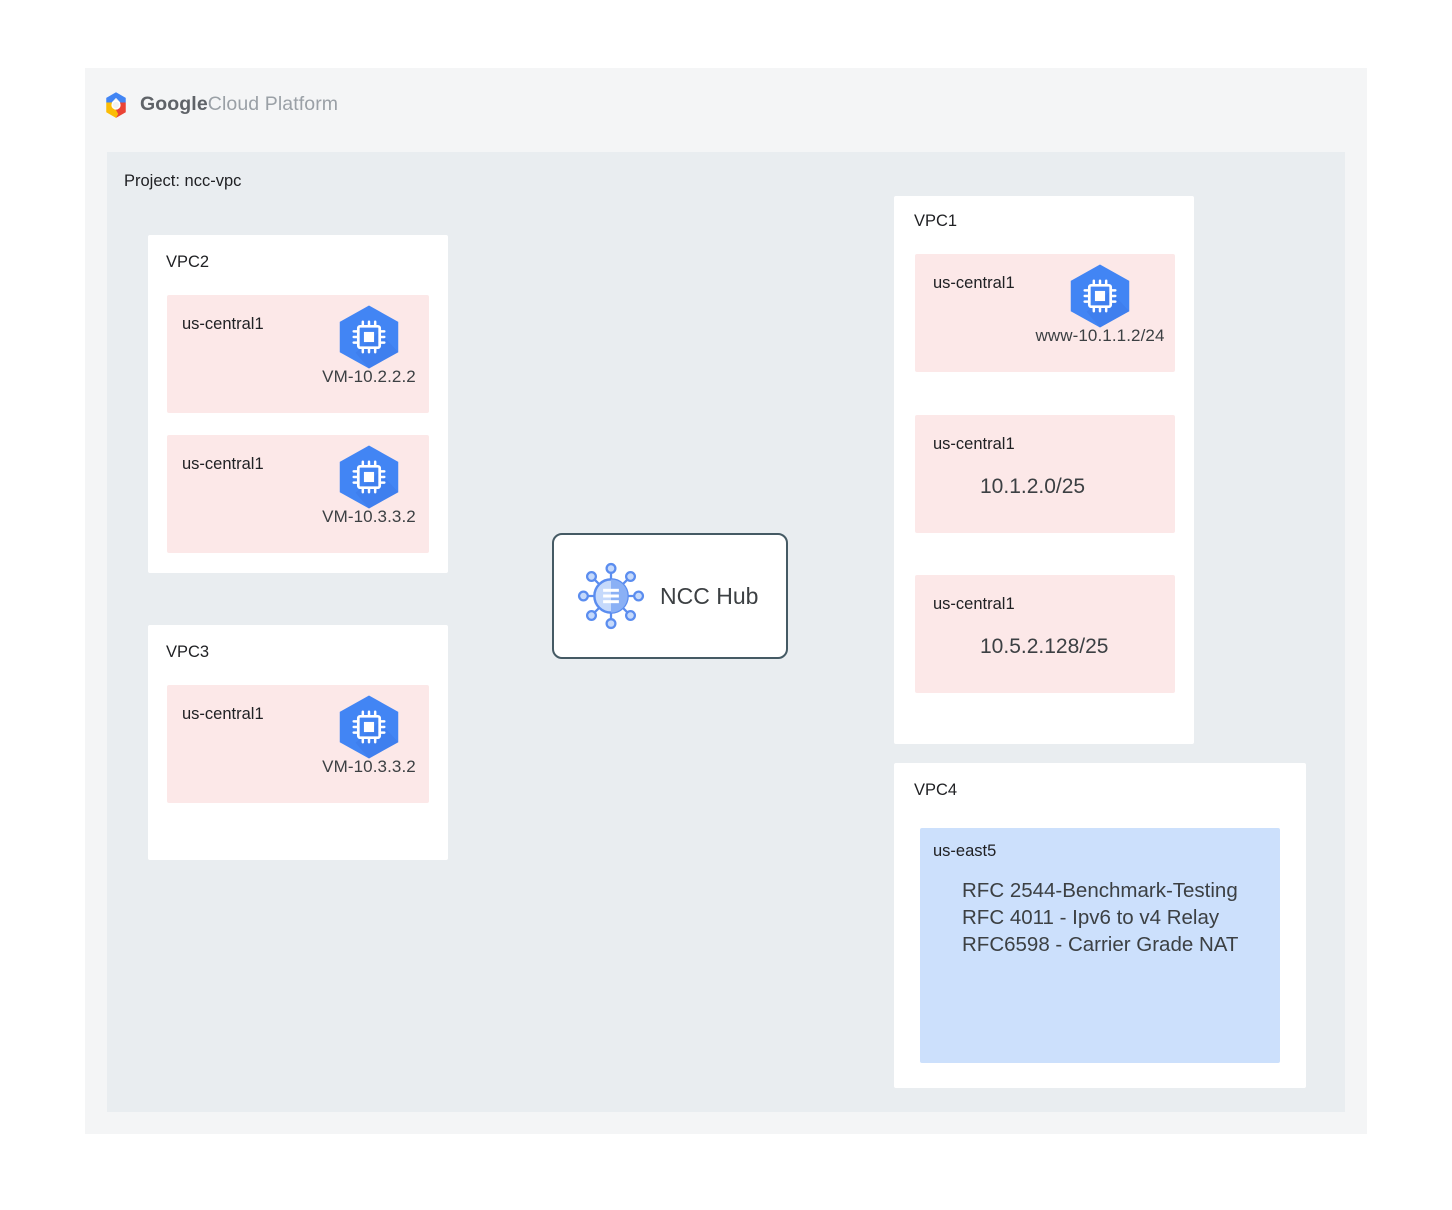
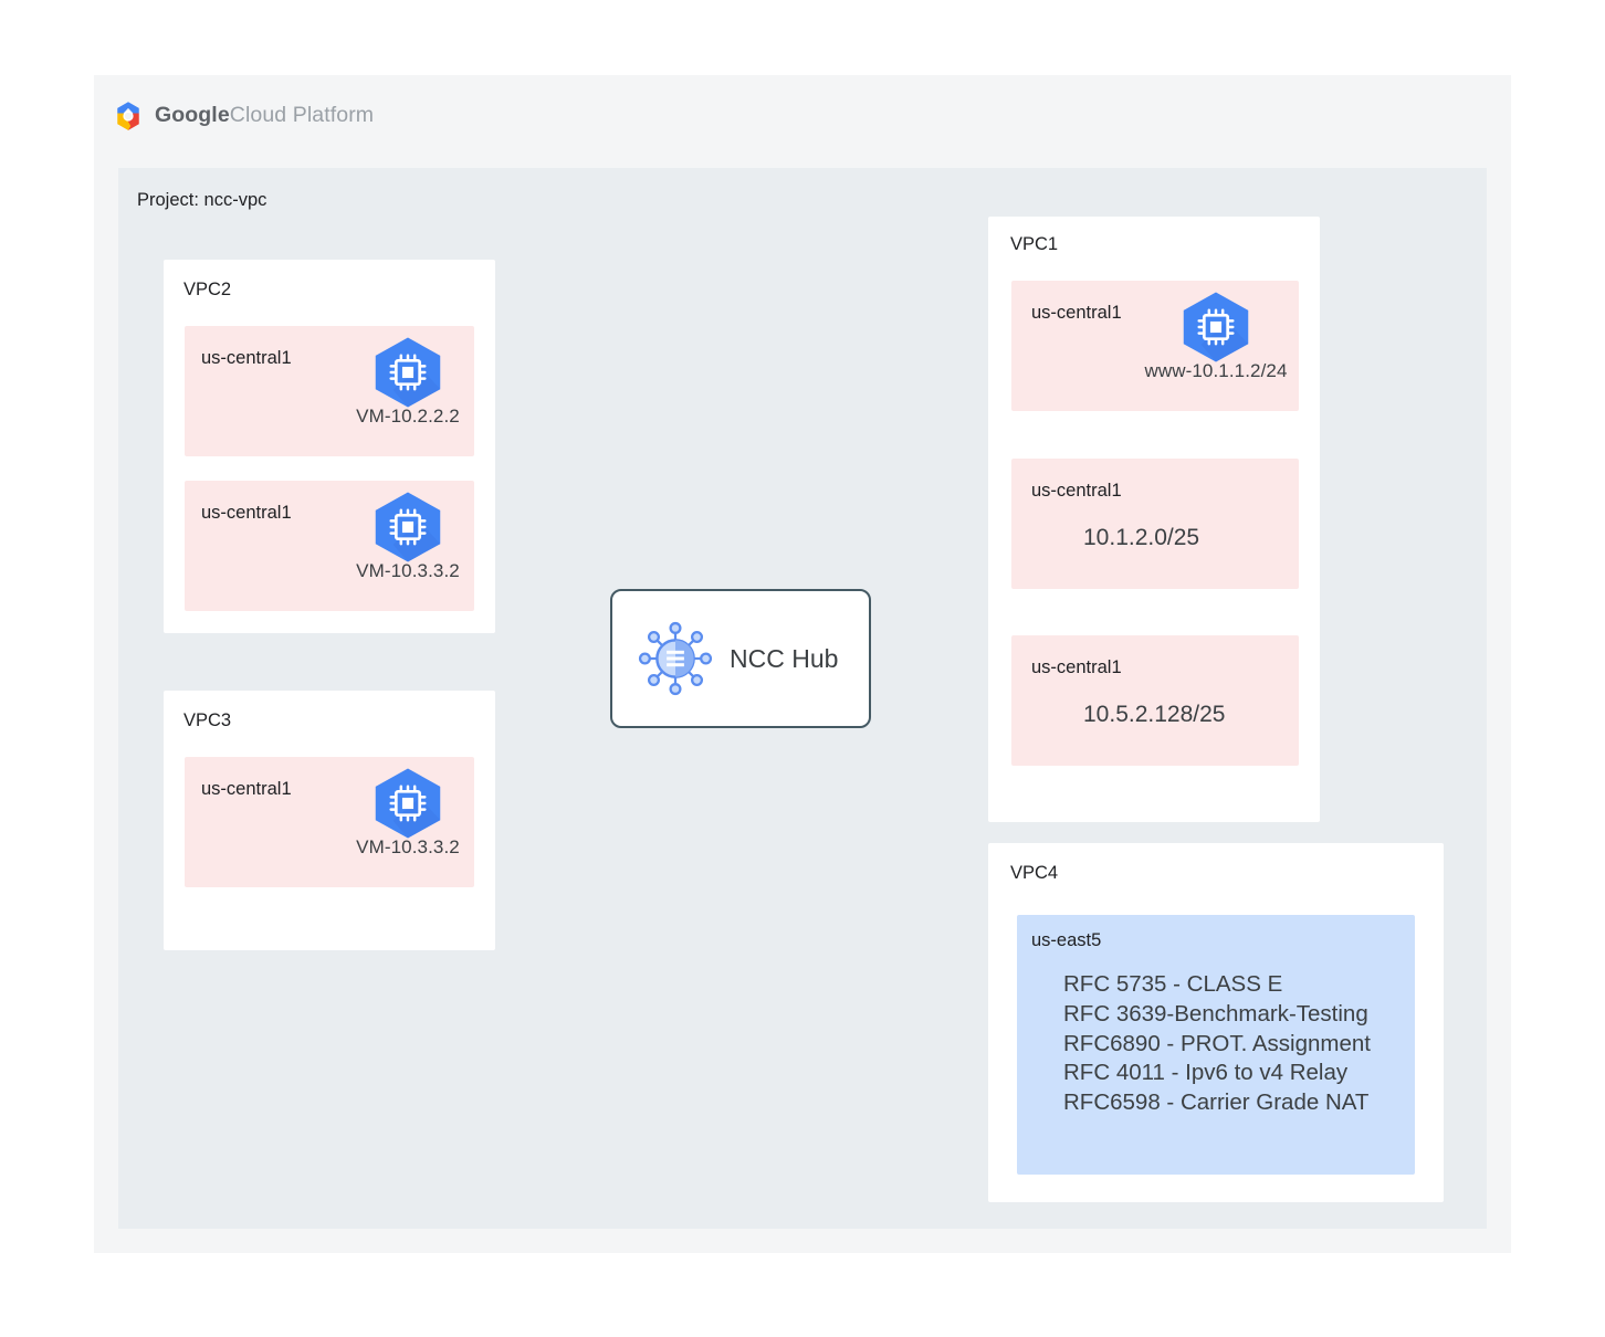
  GoogleCloud Platform
  Project: ncc-vpc
  VPC2
  us-central1
  VM-10.2.2.2
  us-central1
  VM-10.3.3.2
  VPC3
  us-central1
  VM-10.3.3.2
  NCC Hub
  VPC1
  us-central1
  www-10.1.1.2/24
  us-central1
  10.1.2.0/25
  us-central1
  10.5.2.128/25
  VPC4
  us-east5
+ RFC 5735 - CLASS E
- RFC 2544-Benchmark-Testing
+ RFC 3639-Benchmark-Testing
+ RFC6890 - PROT. Assignment
  RFC 4011 - Ipv6 to v4 Relay
  RFC6598 - Carrier Grade NAT
